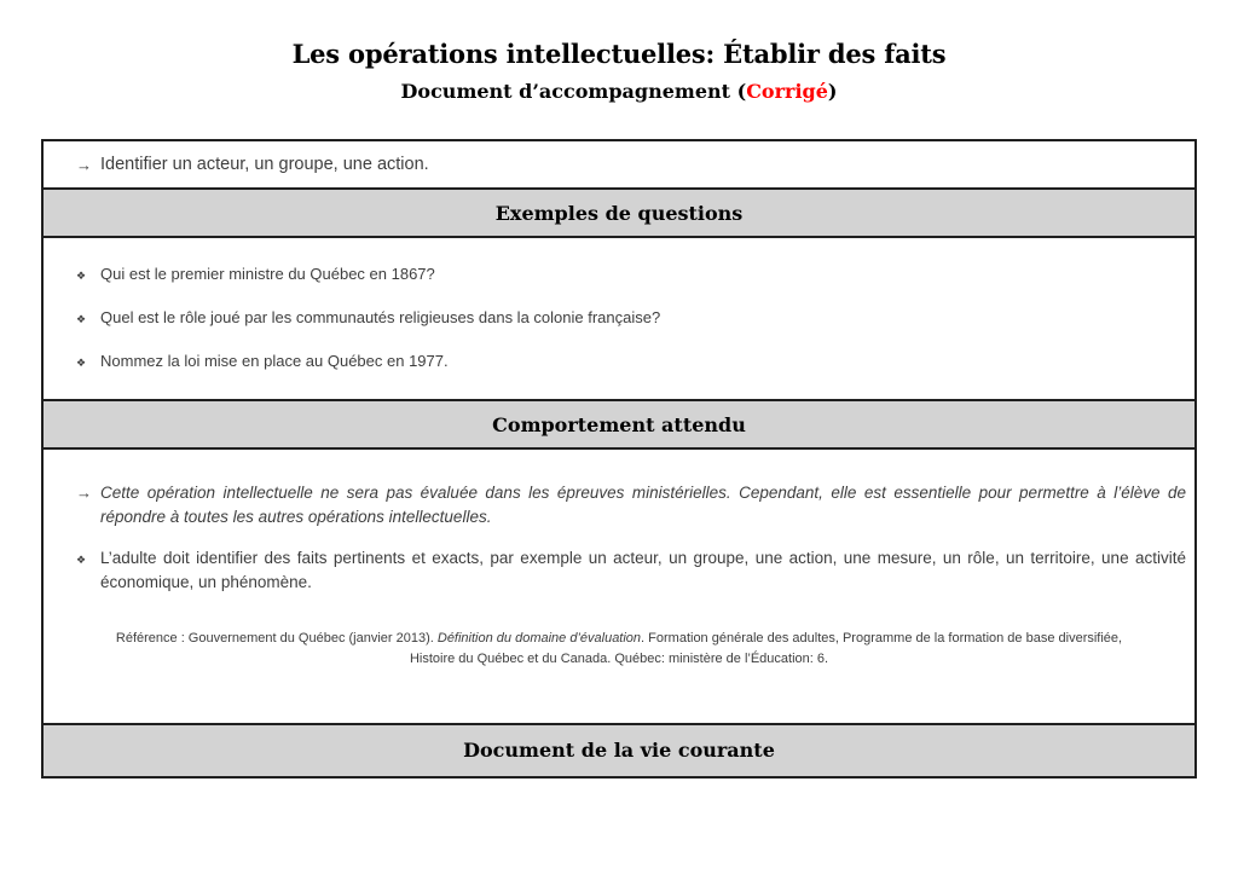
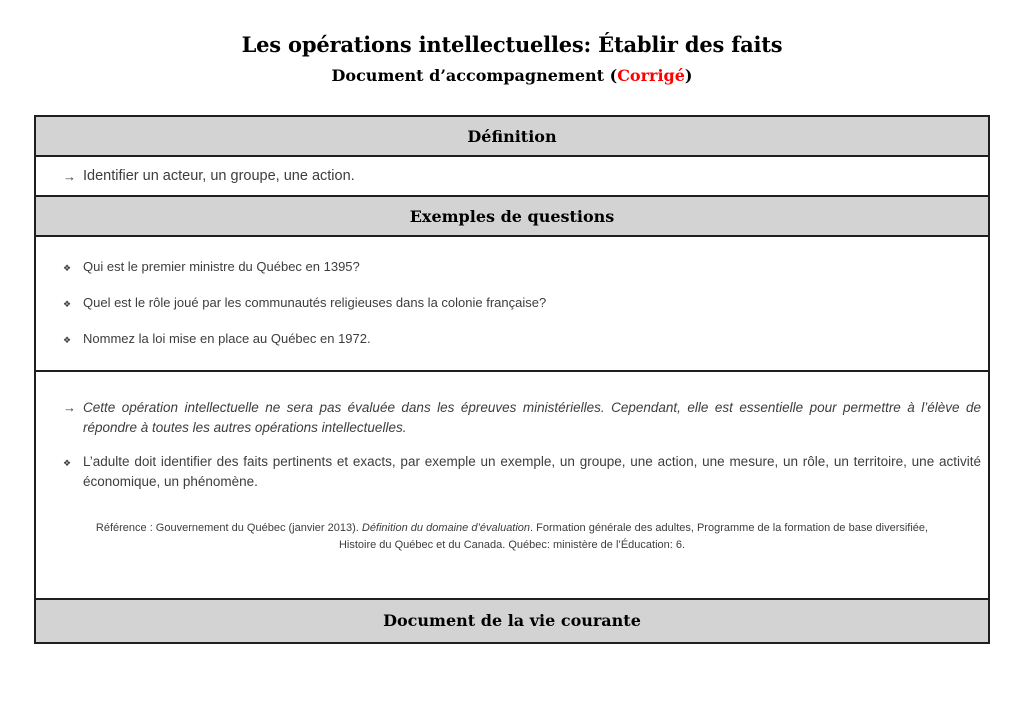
  Les opérations intellectuelles: Établir des faits
  Document d’accompagnement (Corrigé)
+ Définition
  →
  Identifier un acteur, un groupe, une action.
  Exemples de questions
  ❖
- Qui est le premier ministre du Québec en 1867?
+ Qui est le premier ministre du Québec en 1395?
  ❖
  Quel est le rôle joué par les communautés religieuses dans la colonie française?
  ❖
- Nommez la loi mise en place au Québec en 1977.
+ Nommez la loi mise en place au Québec en 1972.
- Comportement attendu
  →
  Cette opération intellectuelle ne sera pas évaluée dans les épreuves ministérielles. Cependant, elle est essentielle pour permettre à l’élève de répondre à toutes les autres opérations intellectuelles.
  ❖
- L’adulte doit identifier des faits pertinents et exacts, par exemple un acteur, un groupe, une action, une mesure, un rôle, un territoire, une activité économique, un phénomène.
+ L’adulte doit identifier des faits pertinents et exacts, par exemple un exemple, un groupe, une action, une mesure, un rôle, un territoire, une activité économique, un phénomène.
  Référence : Gouvernement du Québec (janvier 2013). Définition du domaine d’évaluation. Formation générale des adultes, Programme de la formation de base diversifiée, Histoire du Québec et du Canada. Québec: ministère de l’Éducation: 6.
  Document de la vie courante
